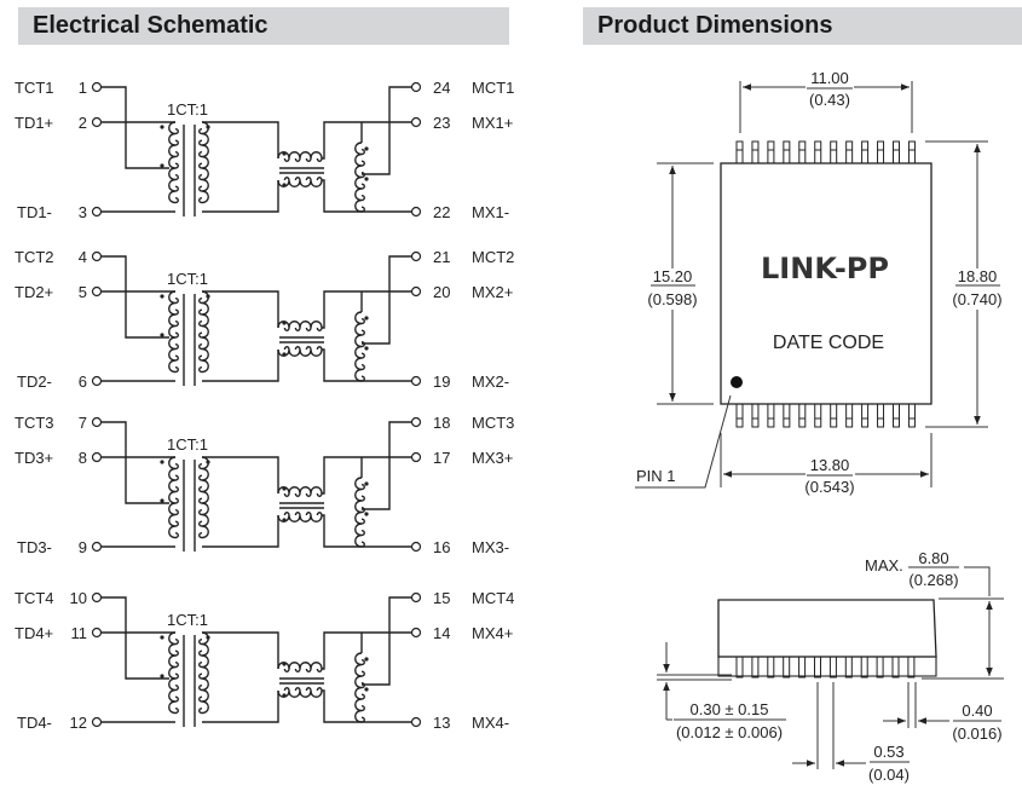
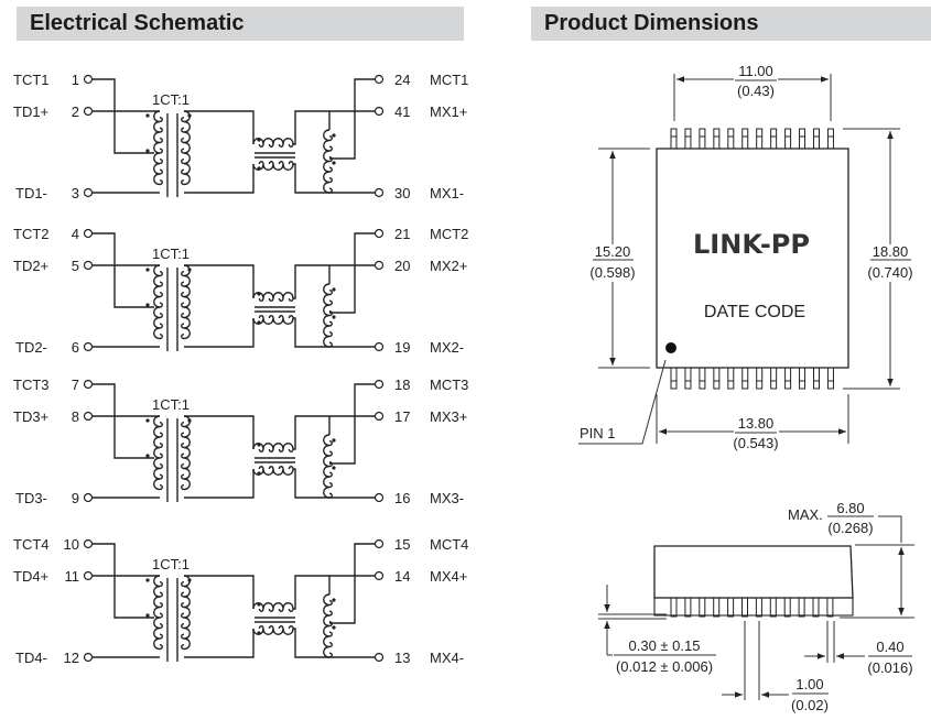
  Electrical Schematic
  Product Dimensions
  TCT1
  TD1+
  TD1-
  1
  2
  3
  24
- 23
+ 41
- 22
+ 30
  MCT1
  MX1+
  MX1-
  1CT:1
  TCT2
  TD2+
  TD2-
  4
  5
  6
  21
  20
  19
  MCT2
  MX2+
  MX2-
  1CT:1
  TCT3
  TD3+
  TD3-
  7
  8
  9
  18
  17
  16
  MCT3
  MX3+
  MX3-
  1CT:1
  TCT4
  TD4+
  TD4-
  10
  11
  12
  15
  14
  13
  MCT4
  MX4+
  MX4-
  1CT:1
  LINK-PP
  DATE CODE
  PIN 1
  11.00
  (0.43)
  15.20
  (0.598)
  18.80
  (0.740)
  13.80
  (0.543)
  MAX.
  6.80
  (0.268)
  0.30 ± 0.15
  (0.012 ± 0.006)
  0.40
  (0.016)
- 0.53
+ 1.00
- (0.04)
+ (0.02)
